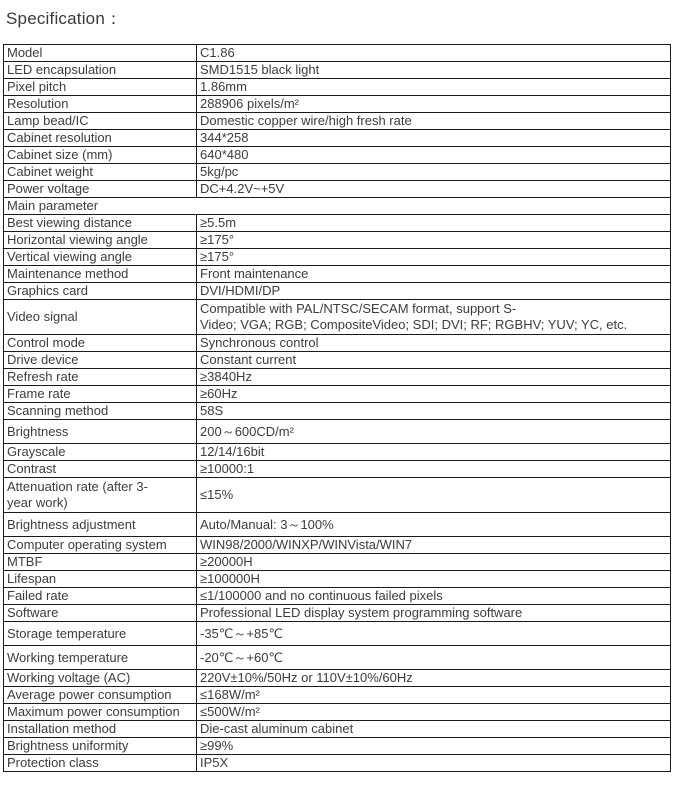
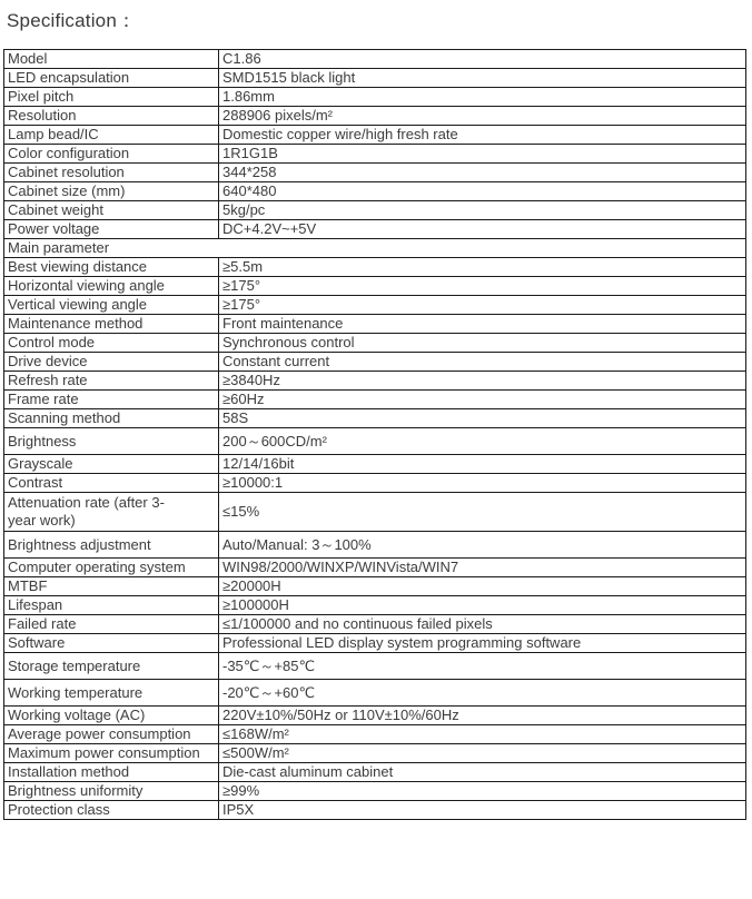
  Specification：
  Model	C1.86
  LED encapsulation	SMD1515 black light
  Pixel pitch	1.86mm
  Resolution	288906 pixels/m²
  Lamp bead/IC	Domestic copper wire/high fresh rate
+ Color configuration	1R1G1B
  Cabinet resolution	344*258
  Cabinet size (mm)	640*480
  Cabinet weight	5kg/pc
  Power voltage	DC+4.2V~+5V
  Main parameter
  Best viewing distance	≥5.5m
  Horizontal viewing angle	≥175°
  Vertical viewing angle	≥175°
  Maintenance method	Front maintenance
- Graphics card	DVI/HDMI/DP
- Video signal	Compatible with PAL/NTSC/SECAM format, support S- Video; VGA; RGB; CompositeVideo; SDI; DVI; RF; RGBHV; YUV; YC, etc.
  Control mode	Synchronous control
  Drive device	Constant current
  Refresh rate	≥3840Hz
  Frame rate	≥60Hz
  Scanning method	58S
  Brightness	200～600CD/m²
  Grayscale	12/14/16bit
  Contrast	≥10000:1
  Attenuation rate (after 3- year work)	≤15%
  Brightness adjustment	Auto/Manual: 3～100%
  Computer operating system	WIN98/2000/WINXP/WINVista/WIN7
  MTBF	≥20000H
  Lifespan	≥100000H
  Failed rate	≤1/100000 and no continuous failed pixels
  Software	Professional LED display system programming software
  Storage temperature	-35℃～+85℃
  Working temperature	-20℃～+60℃
  Working voltage (AC)	220V±10%/50Hz or 110V±10%/60Hz
  Average power consumption	≤168W/m²
  Maximum power consumption	≤500W/m²
  Installation method	Die-cast aluminum cabinet
  Brightness uniformity	≥99%
  Protection class	IP5X
